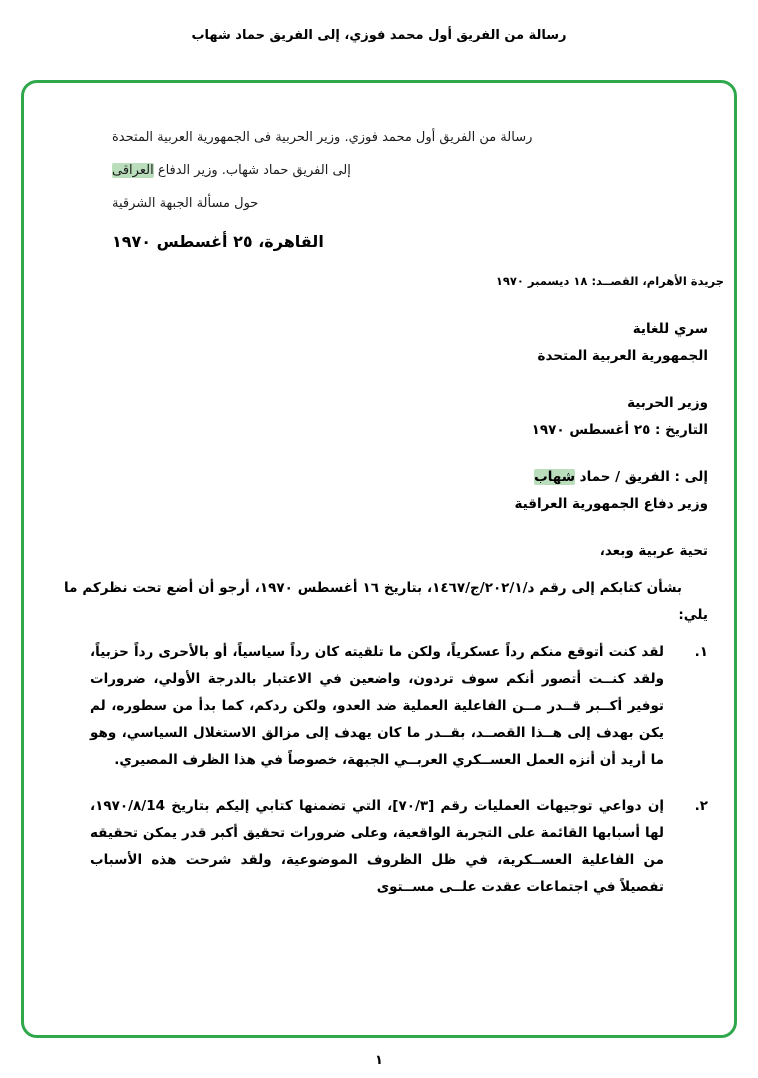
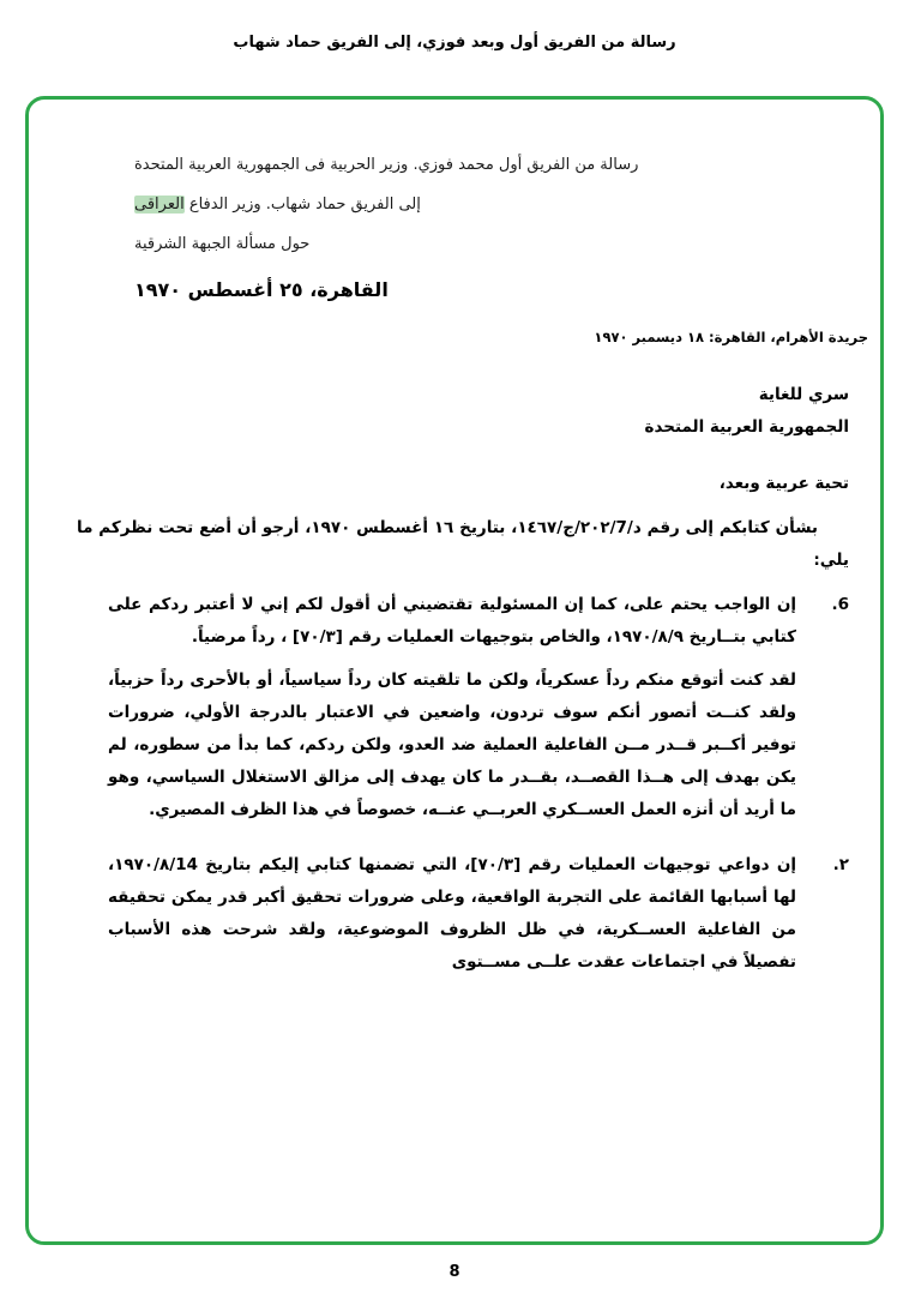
- رسالة من الفريق أول محمد فوزي، إلى الفريق حماد شهاب
+ رسالة من الفريق أول وبعد فوزي، إلى الفريق حماد شهاب
  رسالة من الفريق أول محمد فوزي. وزير الحربية فى الجمهورية العربية المتحدة
  إلى الفريق حماد شهاب. وزير الدفاع العراقى
  حول مسألة الجبهة الشرقية
  القاهرة، ٢٥ أغسطس ١٩٧٠
- جريدة الأهرام، القصــد: ١٨ ديسمبر ١٩٧٠
+ جريدة الأهرام، القاهرة: ١٨ ديسمبر ١٩٧٠
  سري للغاية
  الجمهورية العربية المتحدة
- وزير الحربية
- التاريخ : ٢٥ أغسطس ١٩٧٠
- إلى : الفريق / حماد شهاب
- وزير دفاع الجمهورية العراقية
  تحية عربية وبعد،
- بشأن كتابكم إلى رقم د/٢٠٢/١/ج/١٤٦٧، بتاريخ ١٦ أغسطس ١٩٧٠، أرجو أن أضع تحت نظركم ما يلي:
+ بشأن كتابكم إلى رقم د/٢٠٢/7/ج/١٤٦٧، بتاريخ ١٦ أغسطس ١٩٧٠، أرجو أن أضع تحت نظركم ما يلي:
- ١.
+ 6.
+ إن الواجب يحتم على، كما إن المسئولية تقتضيني أن أقول لكم إني لا أعتبر ردكم على كتابي بتــاريخ ١٩٧٠/٨/٩، والخاص بتوجيهات العمليات رقم [٧٠/٣] ، رداً مرضياً.
- لقد كنت أتوقع منكم رداً عسكرياً، ولكن ما تلقيته كان رداً سياسياً، أو بالأحرى رداً حزبياً، ولقد كنــت أتصور أنكم سوف تردون، واضعين في الاعتبار بالدرجة الأولي، ضرورات توفير أكــبر قــدر مــن الفاعلية العملية ضد العدو، ولكن ردكم، كما بدأ من سطوره، لم يكن بهدف إلى هــذا القصــد، بقــدر ما كان يهدف إلى مزالق الاستغلال السياسي، وهو ما أريد أن أنزه العمل العســكري العربــي الجبهة، خصوصاً في هذا الظرف المصيري.
+ لقد كنت أتوقع منكم رداً عسكرياً، ولكن ما تلقيته كان رداً سياسياً، أو بالأحرى رداً حزبياً، ولقد كنــت أتصور أنكم سوف تردون، واضعين في الاعتبار بالدرجة الأولي، ضرورات توفير أكــبر قــدر مــن الفاعلية العملية ضد العدو، ولكن ردكم، كما بدأ من سطوره، لم يكن بهدف إلى هــذا القصــد، بقــدر ما كان يهدف إلى مزالق الاستغلال السياسي، وهو ما أريد أن أنزه العمل العســكري العربــي عنــه، خصوصاً في هذا الظرف المصيري.
  ٢.
  إن دواعي توجيهات العمليات رقم [٧٠/٣]، التي تضمنها كتابي إليكم بتاريخ ١٩٧٠/٨/14، لها أسبابها القائمة على التجربة الواقعية، وعلى ضرورات تحقيق أكبر قدر يمكن تحقيقه من الفاعلية العســكرية، في ظل الظروف الموضوعية، ولقد شرحت هذه الأسباب تفصيلاً في اجتماعات عقدت علــى مســتوى
- ١
+ 8
